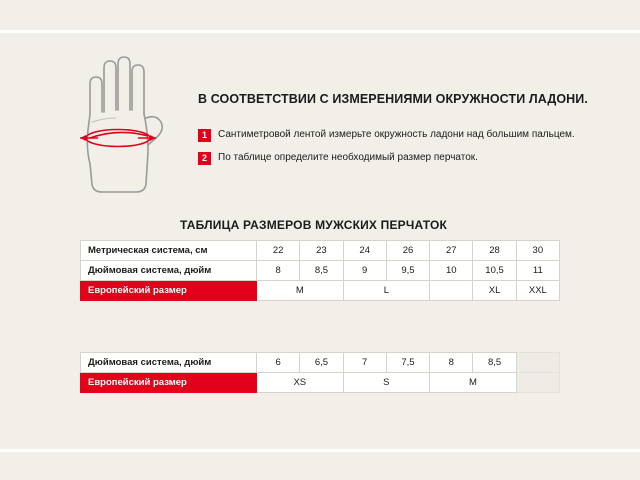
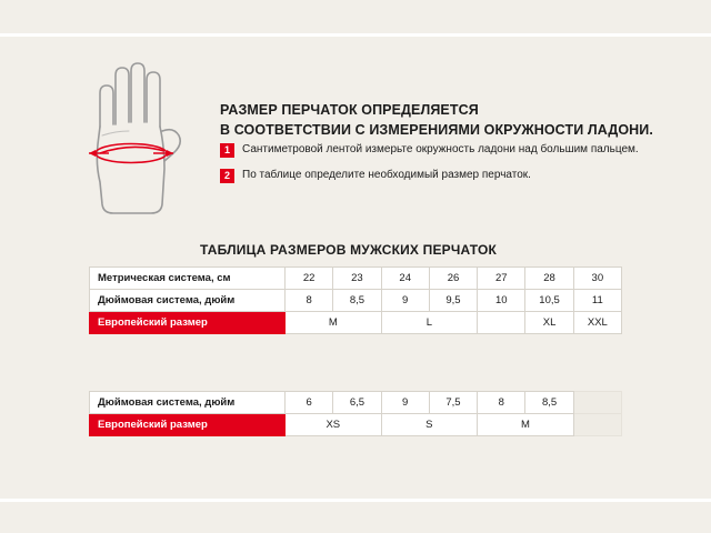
+ РАЗМЕР ПЕРЧАТОК ОПРЕДЕЛЯЕТСЯ
  В СООТВЕТСТВИИ С ИЗМЕРЕНИЯМИ ОКРУЖНОСТИ ЛАДОНИ.
  1
  Сантиметровой лентой измерьте окружность ладони над большим пальцем.
  2
  По таблице определите необходимый размер перчаток.
  ТАБЛИЦА РАЗМЕРОВ МУЖСКИХ ПЕРЧАТОК
  Метрическая система, см	22	23	24	26	27	28	30
  Дюймовая система, дюйм	8	8,5	9	9,5	10	10,5	11
  Европейский размер	M	L		XL	XXL
- Дюймовая система, дюйм	6	6,5	7	7,5	8	8,5
+ Дюймовая система, дюйм	6	6,5	9	7,5	8	8,5
  Европейский размер	XS	S	M
